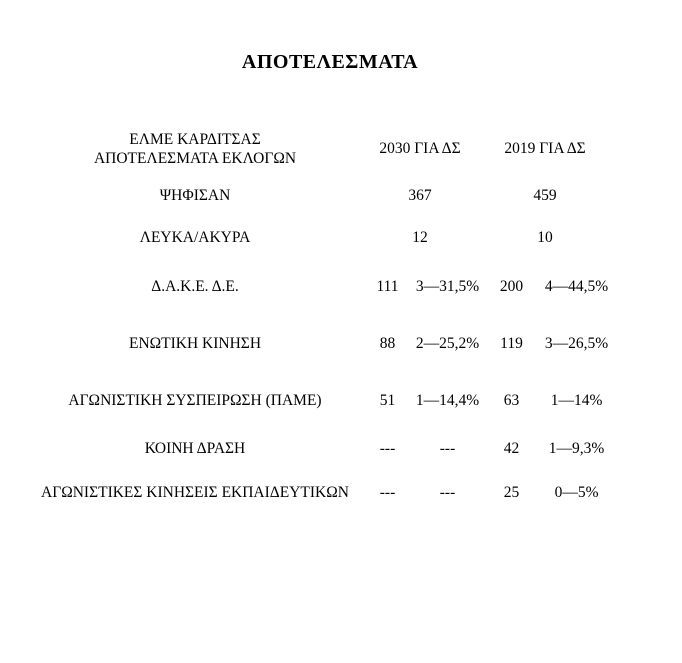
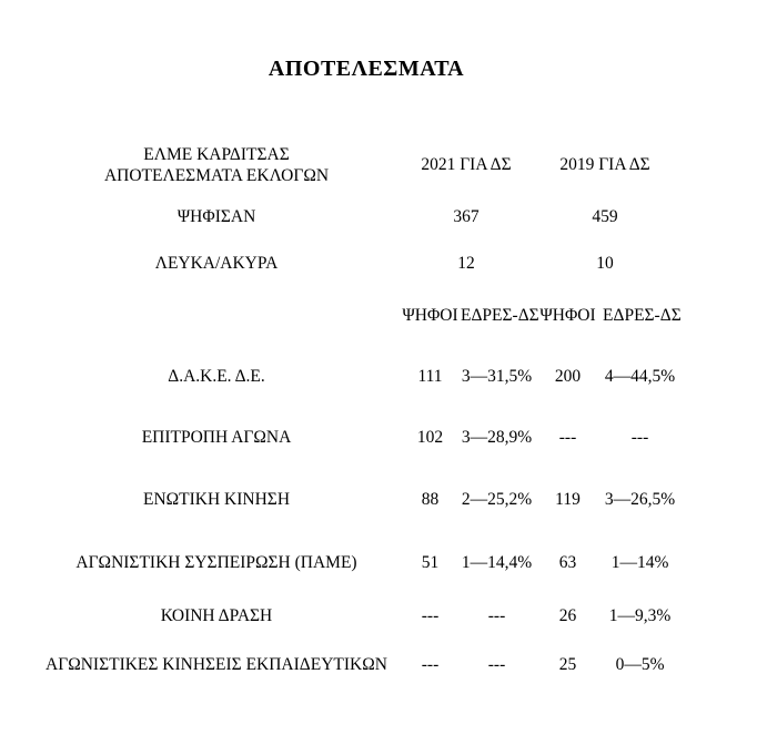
  ΑΠΟΤΕΛΕΣΜΑΤΑ
- ΕΛΜΕ ΚΑΡΔΙΤΣΑΣ ΑΠΟΤΕΛΕΣΜΑΤΑ ΕΚΛΟΓΩΝ	2030 ΓΙΑ ΔΣ	2019 ΓΙΑ ΔΣ
+ ΕΛΜΕ ΚΑΡΔΙΤΣΑΣ ΑΠΟΤΕΛΕΣΜΑΤΑ ΕΚΛΟΓΩΝ	2021 ΓΙΑ ΔΣ	2019 ΓΙΑ ΔΣ
  ΨΗΦΙΣΑΝ	367	459
  ΛΕΥΚΑ/ΑΚΥΡΑ	12	10
+ 	ΨΗΦΟΙ	ΕΔΡΕΣ-ΔΣ	ΨΗΦΟΙ	ΕΔΡΕΣ-ΔΣ
  Δ.Α.Κ.Ε. Δ.Ε.	111	3—31,5%	200	4—44,5%
+ ΕΠΙΤΡΟΠΗ ΑΓΩΝΑ	102	3—28,9%	---	---
  ΕΝΩΤΙΚΗ ΚΙΝΗΣΗ	88	2—25,2%	119	3—26,5%
  ΑΓΩΝΙΣΤΙΚΗ ΣΥΣΠΕΙΡΩΣΗ (ΠΑΜΕ)	51	1—14,4%	63	1—14%
- ΚΟΙΝΗ ΔΡΑΣΗ	---	---	42	1—9,3%
+ ΚΟΙΝΗ ΔΡΑΣΗ	---	---	26	1—9,3%
  ΑΓΩΝΙΣΤΙΚΕΣ ΚΙΝΗΣΕΙΣ ΕΚΠΑΙΔΕΥΤΙΚΩΝ	---	---	25	0—5%
